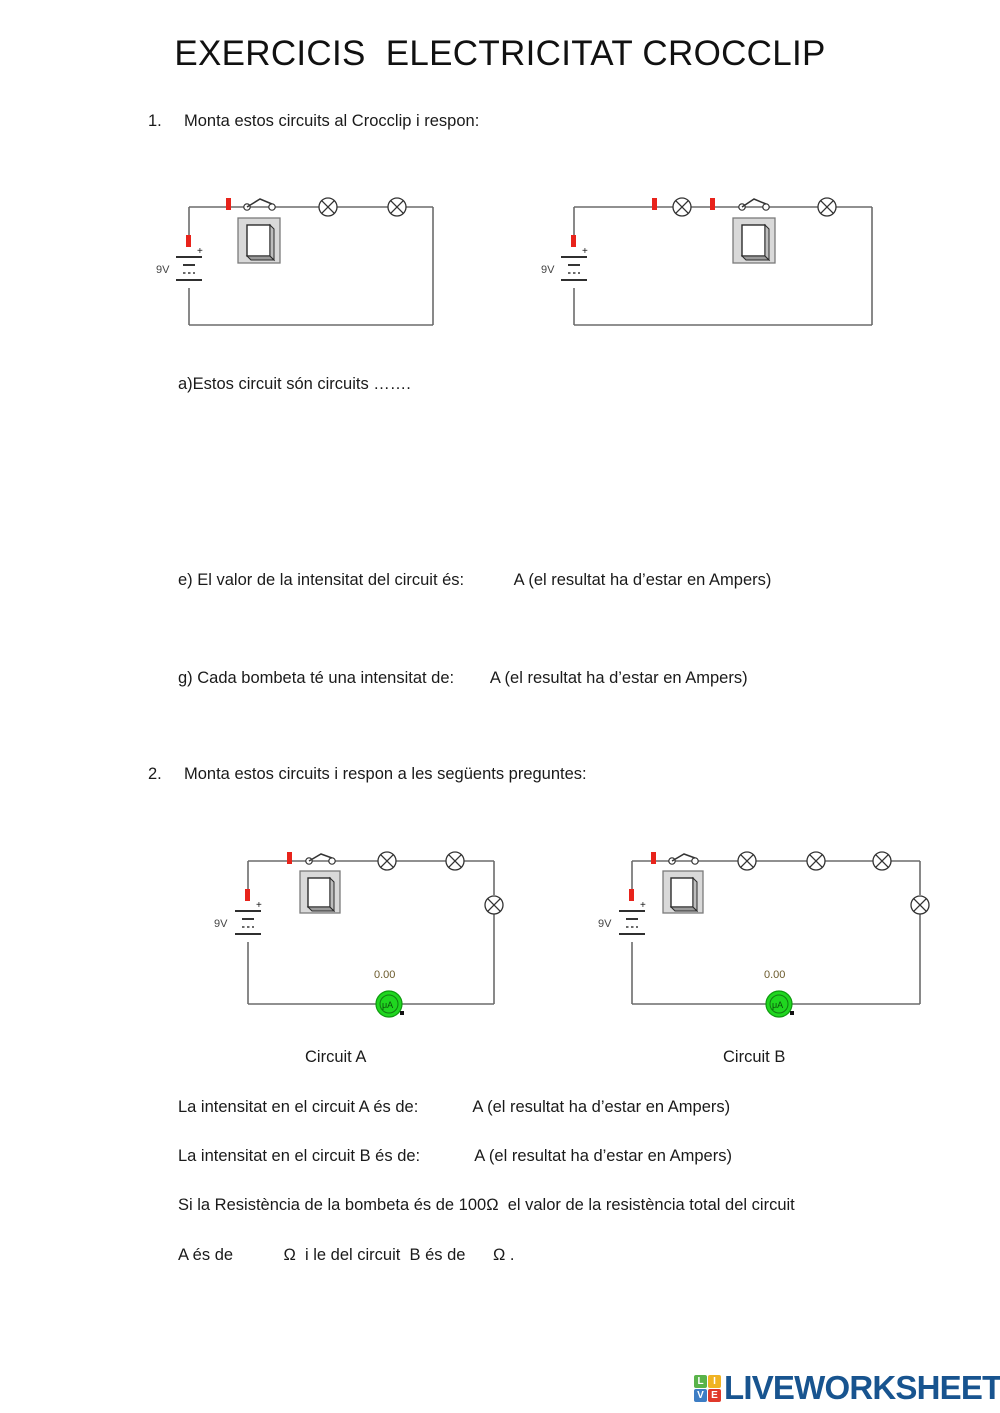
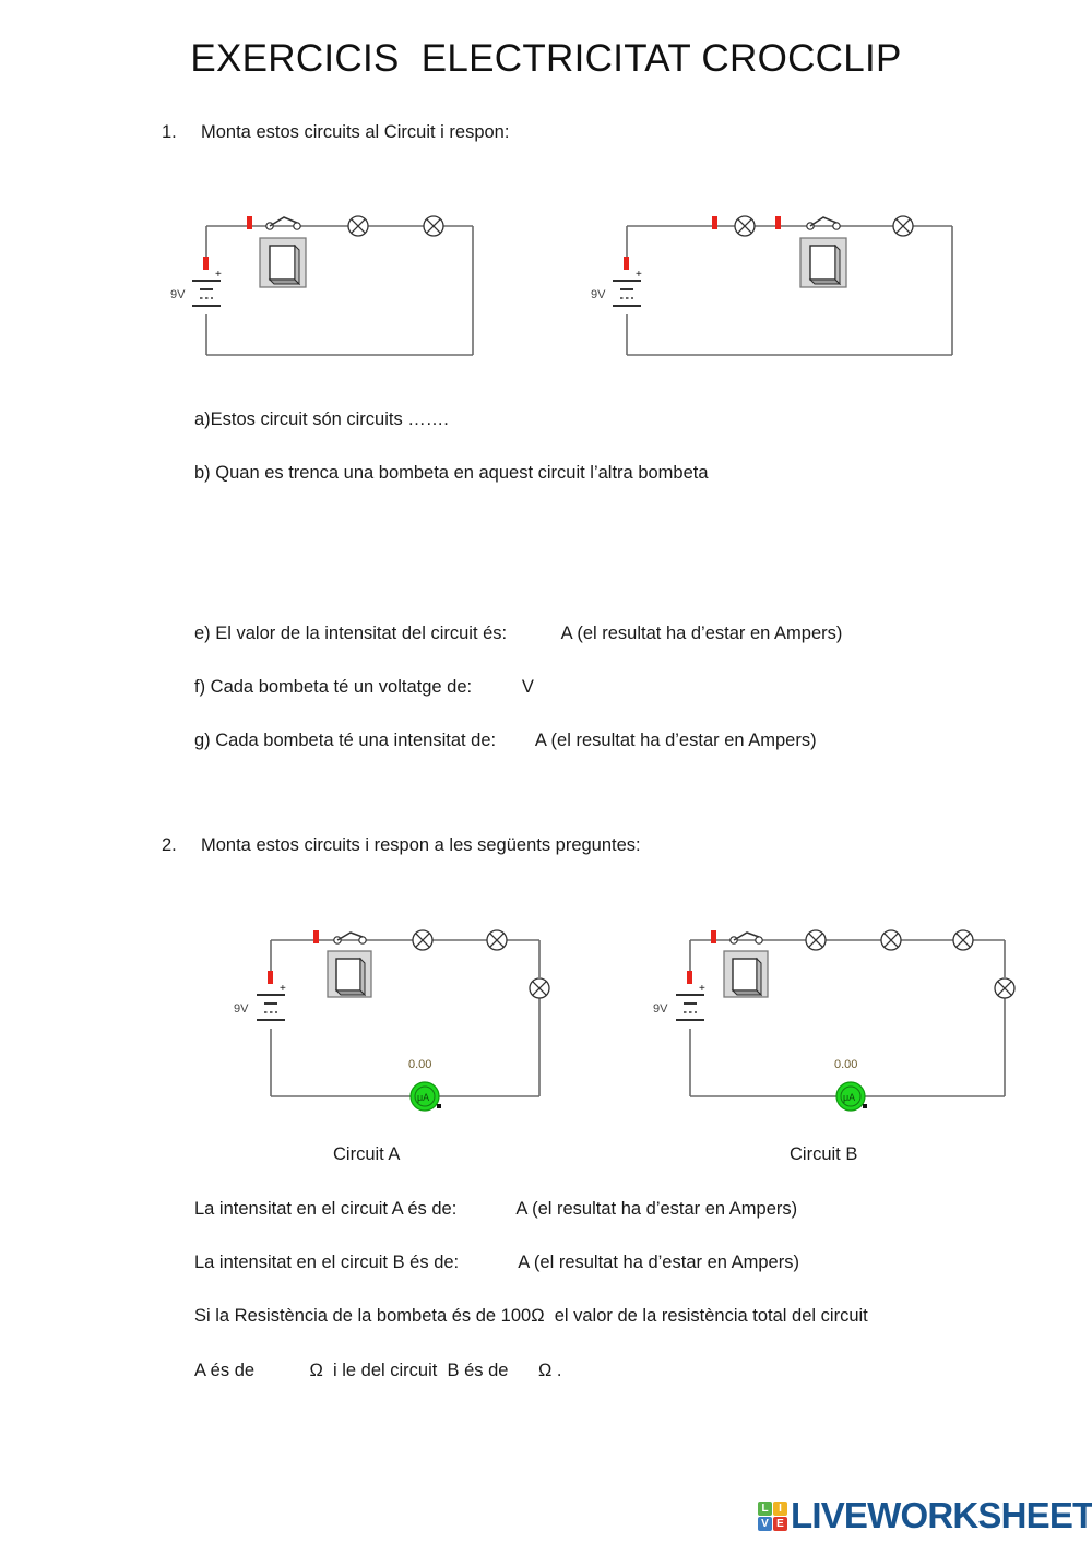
  EXERCICIS ELECTRICITAT CROCCLIP
  1.
- Monta estos circuits al Crocclip i respon:
+ Monta estos circuits al Circuit i respon:
  +
  9V
  +
  9V
  a)Estos circuit són circuits …….
+ b) Quan es trenca una bombeta en aquest circuit l’altra bombeta
  e) El valor de la intensitat del circuit és: A (el resultat ha d’estar en Ampers)
+ f) Cada bombeta té un voltatge de: V
  g) Cada bombeta té una intensitat de: A (el resultat ha d’estar en Ampers)
  2.
  Monta estos circuits i respon a les següents preguntes:
  +
  9V
  0.00
  μA
  +
  9V
  0.00
  μA
  Circuit A
  Circuit B
  La intensitat en el circuit A és de: A (el resultat ha d’estar en Ampers)
  La intensitat en el circuit B és de: A (el resultat ha d’estar en Ampers)
  Si la Resistència de la bombeta és de 100Ω el valor de la resistència total del circuit
  A és de Ω i le del circuit B és de Ω .
  L
  I
  V
  E
  LIVEWORKSHEET
